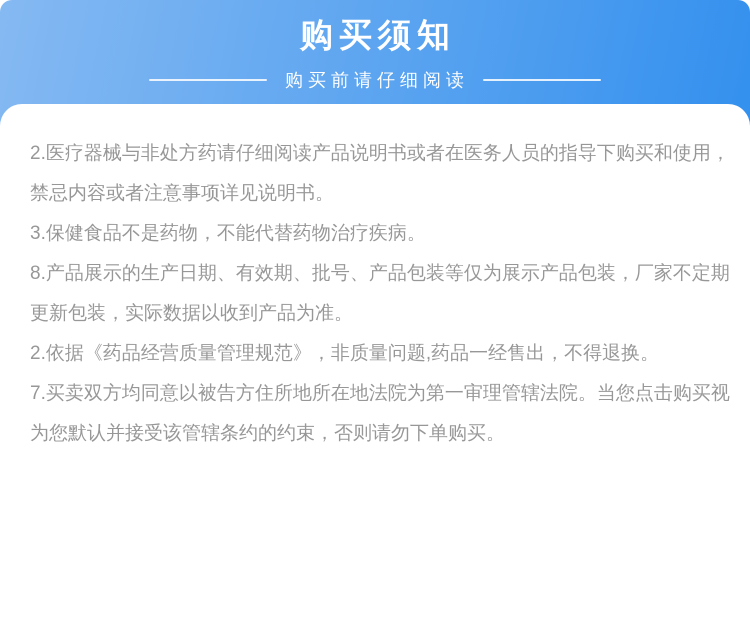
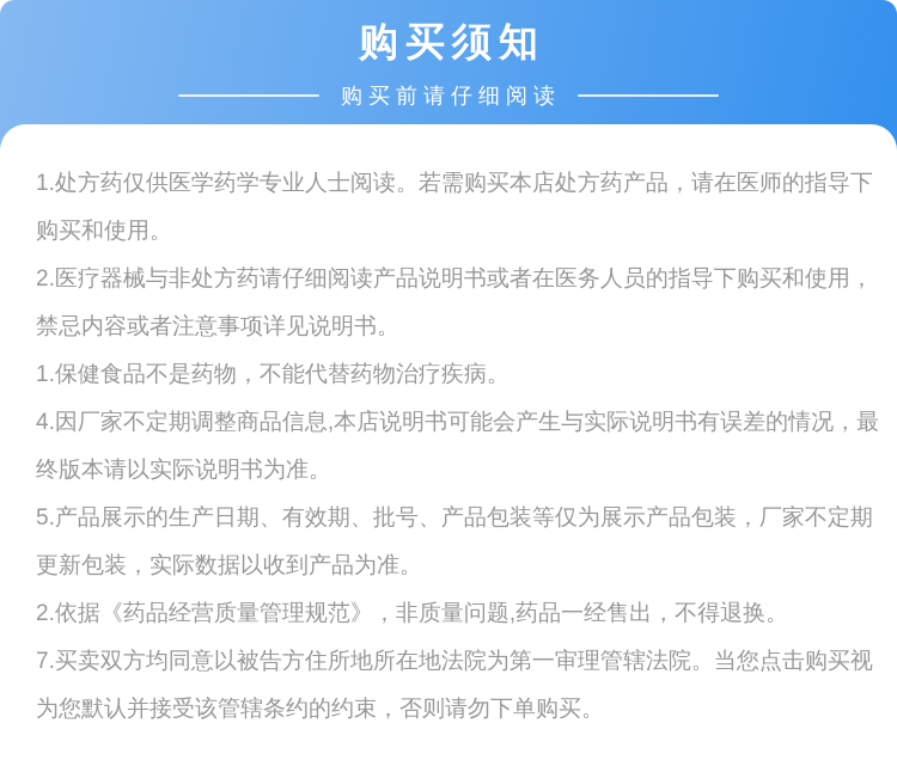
  购买须知
  购买前请仔细阅读
+ 1.处方药仅供医学药学专业人士阅读。若需购买本店处方药产品，请在医师的指导下购买和使用。
  2.医疗器械与非处方药请仔细阅读产品说明书或者在医务人员的指导下购买和使用，禁忌内容或者注意事项详见说明书。
- 3.保健食品不是药物，不能代替药物治疗疾病。
+ 1.保健食品不是药物，不能代替药物治疗疾病。
+ 4.因厂家不定期调整商品信息,本店说明书可能会产生与实际说明书有误差的情况，最终版本请以实际说明书为准。
- 8.产品展示的生产日期、有效期、批号、产品包装等仅为展示产品包装，厂家不定期更新包装，实际数据以收到产品为准。
+ 5.产品展示的生产日期、有效期、批号、产品包装等仅为展示产品包装，厂家不定期更新包装，实际数据以收到产品为准。
  2.依据《药品经营质量管理规范》，非质量问题,药品一经售出，不得退换。
  7.买卖双方均同意以被告方住所地所在地法院为第一审理管辖法院。当您点击购买视为您默认并接受该管辖条约的约束，否则请勿下单购买。
